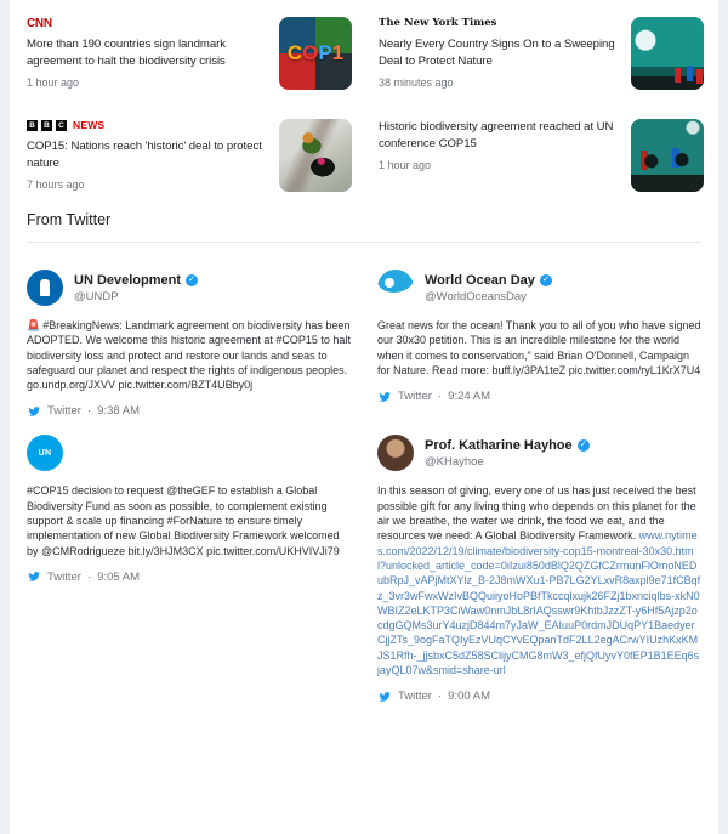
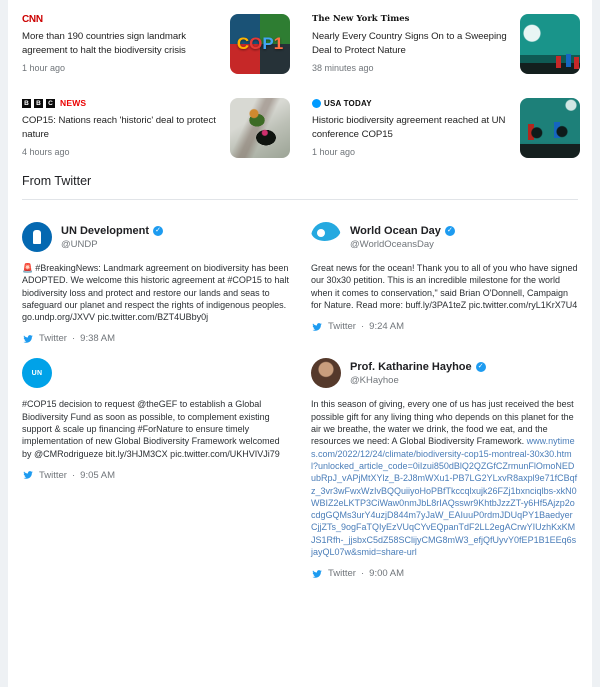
  CNN
  More than 190 countries sign landmark agreement to halt the biodiversity crisis
  1 hour ago
  C
  O
  P
  1
  The New York Times
  Nearly Every Country Signs On to a Sweeping Deal to Protect Nature
  38 minutes ago
  NEWS
  COP15: Nations reach 'historic' deal to protect nature
- 7 hours ago
+ 4 hours ago
+ USA TODAY
  Historic biodiversity agreement reached at UN conference COP15
  1 hour ago
  From Twitter
  UN Development
  @UNDP
  🚨 #BreakingNews: Landmark agreement on biodiversity has been ADOPTED. We welcome this historic agreement at #COP15 to halt biodiversity loss and protect and restore our lands and seas to safeguard our planet and respect the rights of indigenous peoples. go.undp.org/JXVV pic.twitter.com/BZT4UBby0j
  Twitter
  ·
  9:38 AM
  World Ocean Day
  @WorldOceansDay
  Great news for the ocean! Thank you to all of you who have signed our 30x30 petition. This is an incredible milestone for the world when it comes to conservation," said Brian O'Donnell, Campaign for Nature. Read more: buff.ly/3PA1teZ pic.twitter.com/ryL1KrX7U4
  Twitter
  ·
  9:24 AM
  #COP15 decision to request @theGEF to establish a Global Biodiversity Fund as soon as possible, to complement existing support & scale up financing #ForNature to ensure timely implementation of new Global Biodiversity Framework welcomed by @CMRodrigueze bit.ly/3HJM3CX pic.twitter.com/UKHVIVJi79
  Twitter
  ·
  9:05 AM
  Prof. Katharine Hayhoe
  @KHayhoe
- In this season of giving, every one of us has just received the best possible gift for any living thing who depends on this planet for the air we breathe, the water we drink, the food we eat, and the resources we need: A Global Biodiversity Framework. www.nytimes.com/2022/12/19/climate/biodiversity-cop15-montreal-30x30.html?unlocked_article_code=0iIzui850dBlQ2QZGfCZrmunFlOmoNEDubRpJ_vAPjMtXYlz_B-2J8mWXu1-PB7LG2YLxvR8axpl9e71fCBqfz_3vr3wFwxWzIvBQQuiiyoHoPBfTkccqlxujk26FZj1bxnciqlbs-xkN0WBIZ2eLKTP3CiWaw0nmJbL8rIAQsswr9KhtbJzzZT-y6Hf5Ajzp2ocdgGQMs3urY4uzjD844m7yJaW_EAIuuP0rdmJDUqPY1BaedyerCjjZTs_9ogFaTQIyEzVUqCYvEQpanTdF2LL2egACrwYIUzhKxKMJS1Rfh-_jjsbxC5dZ58SClijyCMG8mW3_efjQfUyvY0fEP1B1EEq6sjayQL07w&smid=share-url
+ In this season of giving, every one of us has just received the best possible gift for any living thing who depends on this planet for the air we breathe, the water we drink, the food we eat, and the resources we need: A Global Biodiversity Framework. www.nytimes.com/2022/12/24/climate/biodiversity-cop15-montreal-30x30.html?unlocked_article_code=0iIzui850dBlQ2QZGfCZrmunFlOmoNEDubRpJ_vAPjMtXYlz_B-2J8mWXu1-PB7LG2YLxvR8axpl9e71fCBqfz_3vr3wFwxWzIvBQQuiiyoHoPBfTkccqlxujk26FZj1bxnciqlbs-xkN0WBIZ2eLKTP3CiWaw0nmJbL8rIAQsswr9KhtbJzzZT-y6Hf5Ajzp2ocdgGQMs3urY4uzjD844m7yJaW_EAIuuP0rdmJDUqPY1BaedyerCjjZTs_9ogFaTQIyEzVUqCYvEQpanTdF2LL2egACrwYIUzhKxKMJS1Rfh-_jjsbxC5dZ58SClijyCMG8mW3_efjQfUyvY0fEP1B1EEq6sjayQL07w&smid=share-url
  Twitter
  ·
  9:00 AM
